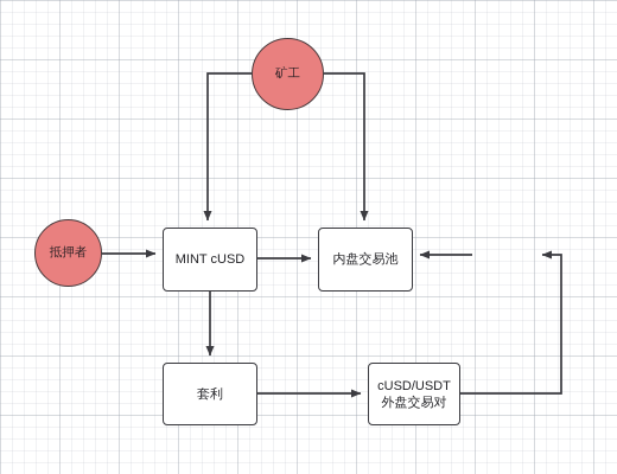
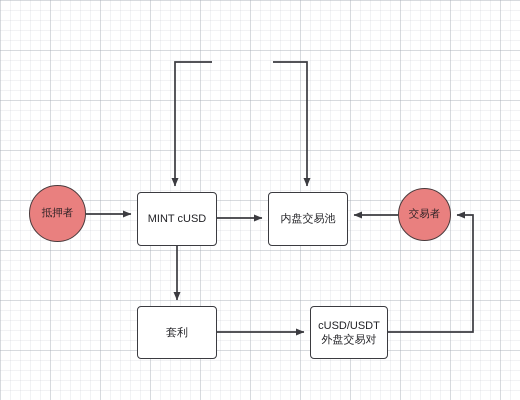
- 矿工
  抵押者
+ 交易者
  MINT cUSD
  内盘交易池
  套利
  cUSD/USDT
  外盘交易对
